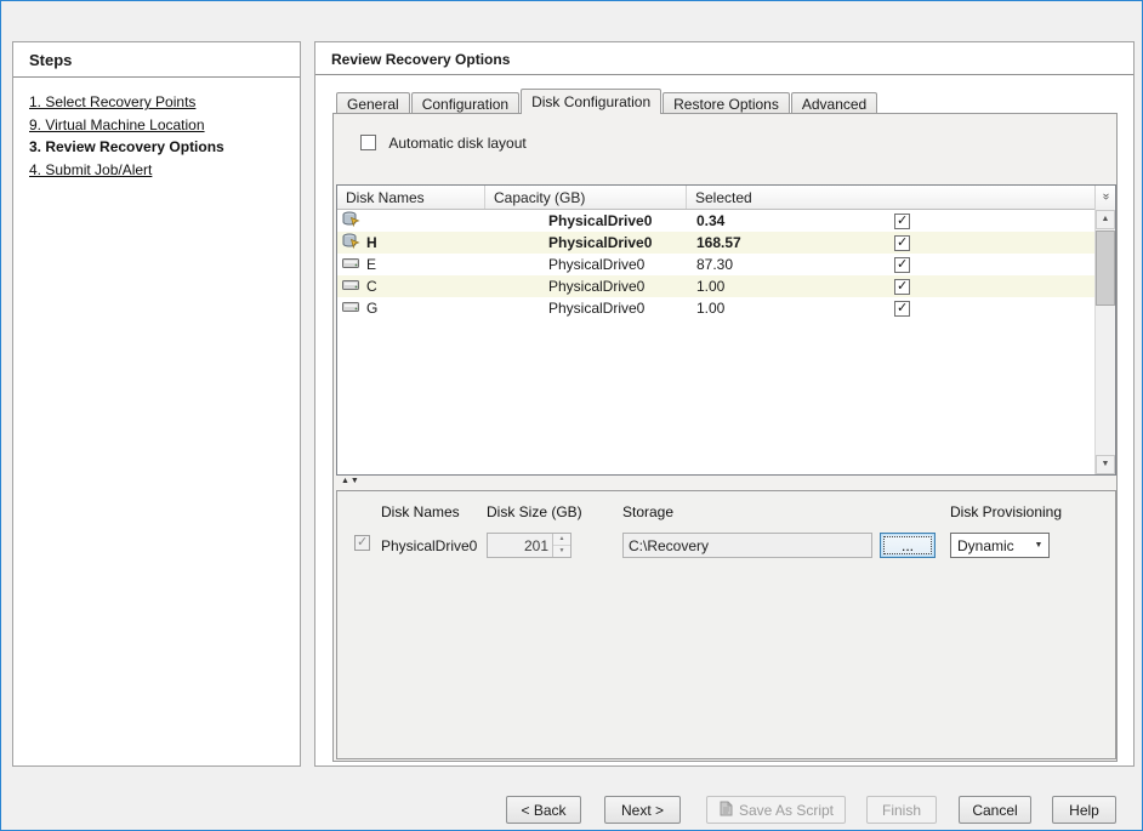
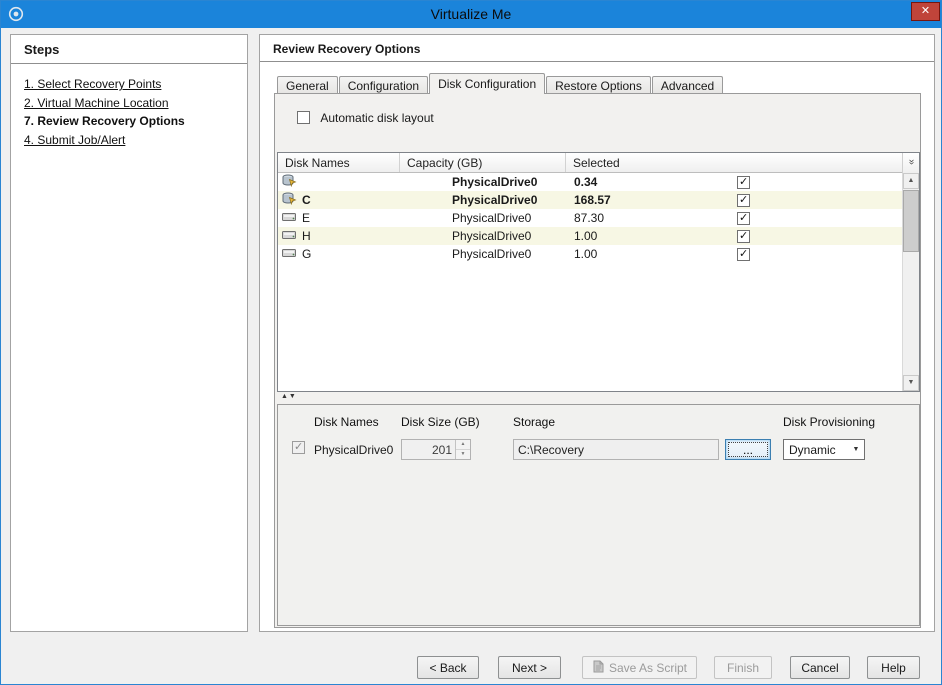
+ Virtualize Me
+ ✕
  Steps
  1. Select Recovery Points
- 9. Virtual Machine Location
+ 2. Virtual Machine Location
- 3. Review Recovery Options
+ 7. Review Recovery Options
  4. Submit Job/Alert
  Review Recovery Options
  General
  Configuration
  Disk Configuration
  Restore Options
  Advanced
  Automatic disk layout
  Disk Names
  Capacity (GB)
  Selected
  PhysicalDrive0
  0.34
  ✓
- H
+ C
  PhysicalDrive0
  168.57
  ✓
  E
  PhysicalDrive0
  87.30
  ✓
- C
+ H
  PhysicalDrive0
  1.00
  ✓
  G
  PhysicalDrive0
  1.00
  ✓
  Disk Names
  Disk Size (GB)
  Storage
  Disk Provisioning
  ✓
  PhysicalDrive0
  201
  C:\Recovery
  ...
  Dynamic
  < Back
  Next >
  Save As Script
  Finish
  Cancel
  Help
